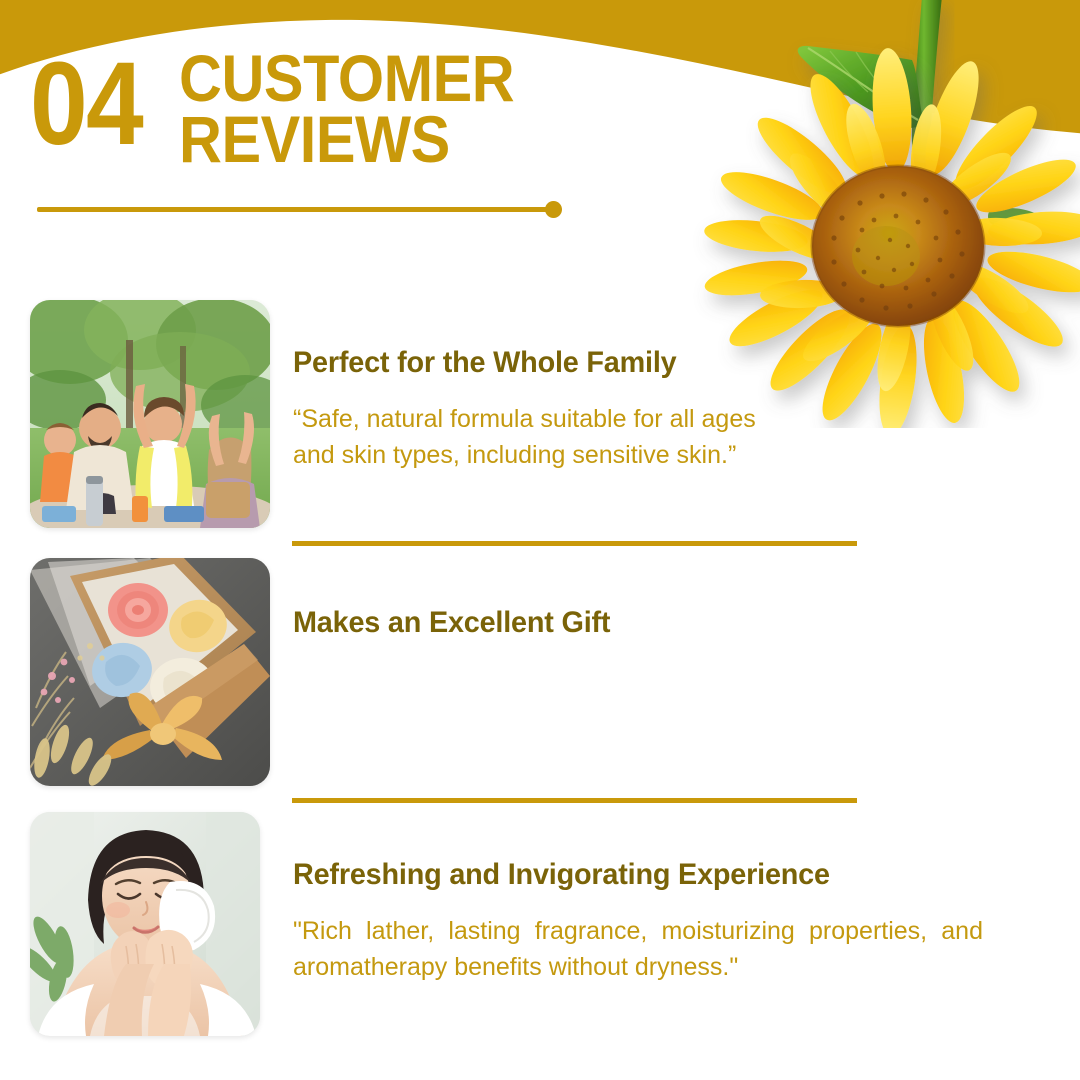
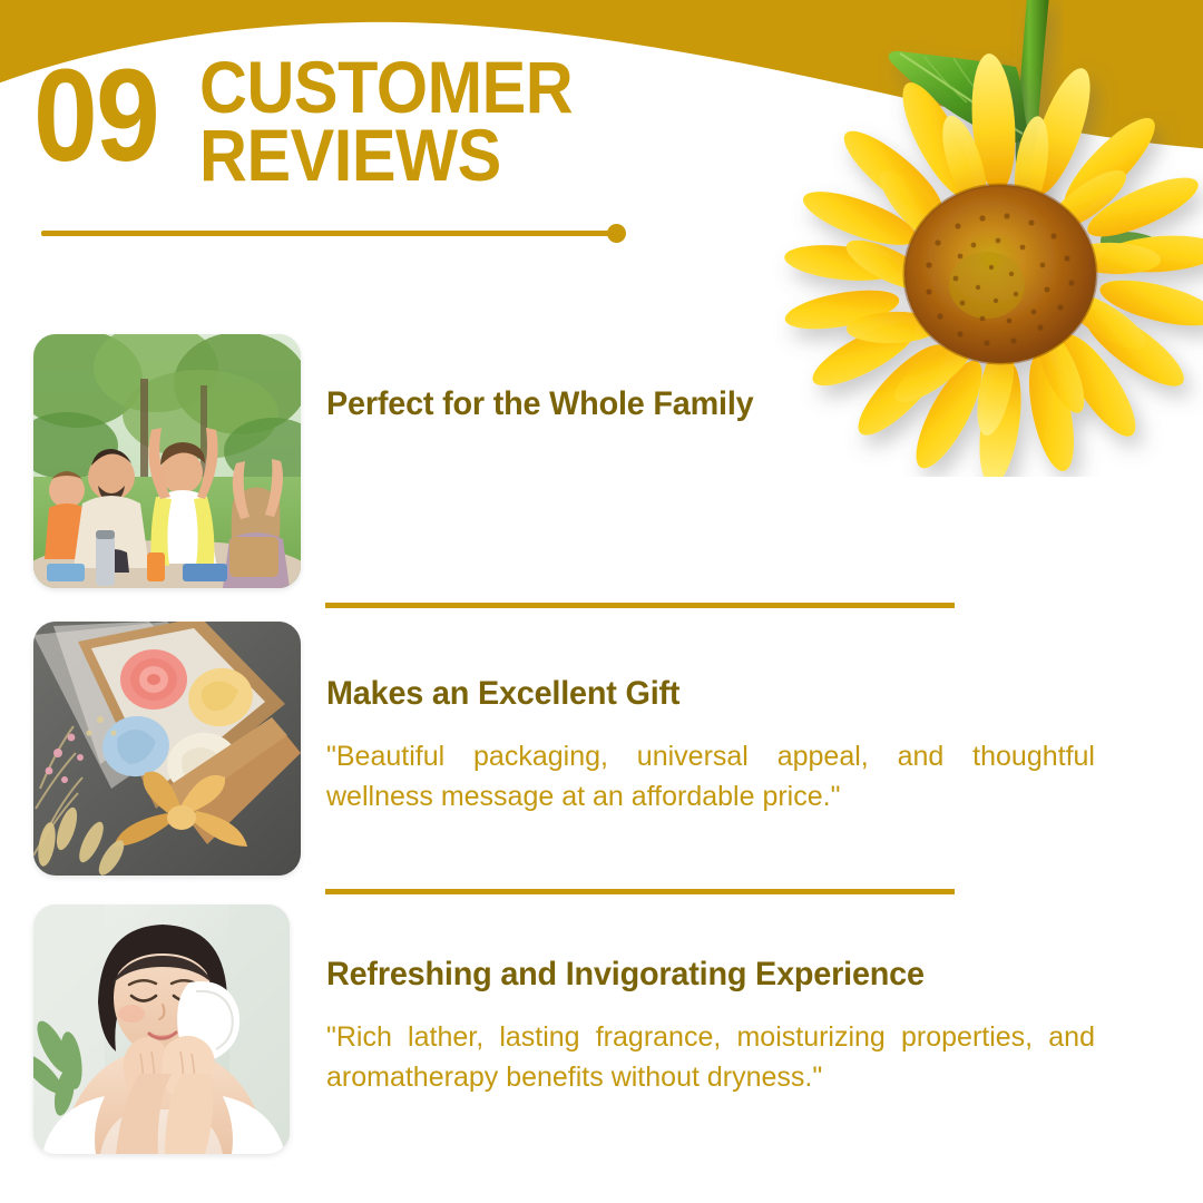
- 04
+ 09
  CUSTOMER
  REVIEWS
  Perfect for the Whole Family
- “Safe, natural formula suitable for all ages and skin types, including sensitive skin.”
  Makes an Excellent Gift
+ "Beautiful packaging, universal appeal, and thoughtful wellness message at an affordable price."
  Refreshing and Invigorating Experience
  "Rich lather, lasting fragrance, moisturizing properties, and aromatherapy benefits without dryness."
